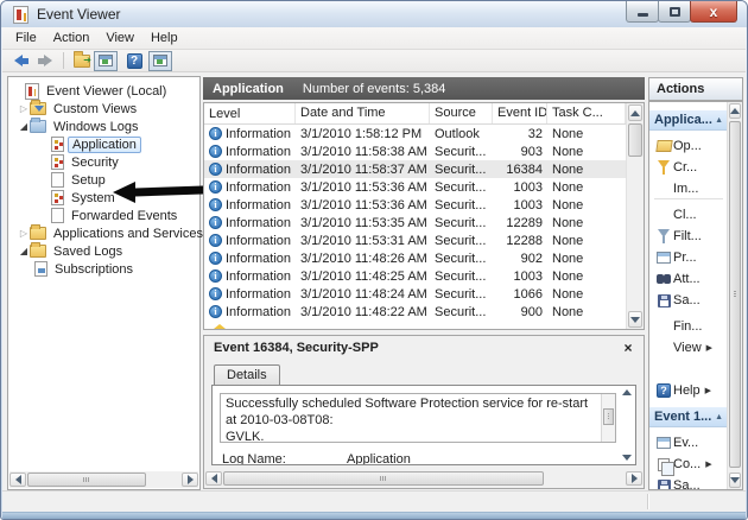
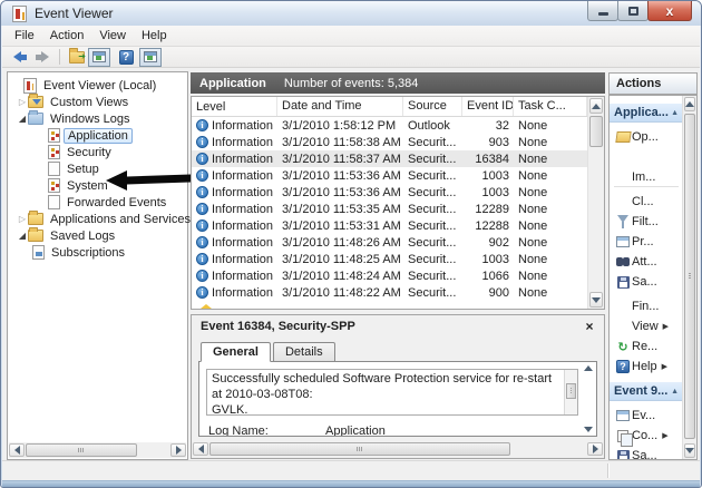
  Event Viewer
  x
  File
  Action
  View
  Help
  Event Viewer (Local)
  Custom Views
  Windows Logs
  Application
  Security
  Setup
  System
  Forwarded Events
  Applications and Services
  Saved Logs
  Subscriptions
  Application
  Number of events: 5,384
  Level
  Date and Time
  Source
  Event ID
  Task C...
  Information
  3/1/2010 1:58:12 PM
  Outlook
  32
  None
  Information
  3/1/2010 11:58:38 AM
  Securit...
  903
  None
  Information
  3/1/2010 11:58:37 AM
  Securit...
  16384
  None
  Information
  3/1/2010 11:53:36 AM
  Securit...
  1003
  None
  Information
  3/1/2010 11:53:36 AM
  Securit...
  1003
  None
  Information
  3/1/2010 11:53:35 AM
  Securit...
  12289
  None
  Information
  3/1/2010 11:53:31 AM
  Securit...
  12288
  None
  Information
  3/1/2010 11:48:26 AM
  Securit...
  902
  None
  Information
  3/1/2010 11:48:25 AM
  Securit...
  1003
  None
  Information
  3/1/2010 11:48:24 AM
  Securit...
  1066
  None
  Information
  3/1/2010 11:48:22 AM
  Securit...
  900
  None
  Event 16384, Security-SPP
+ General
  Details
  Successfully scheduled Software Protection service for re-start at 2010-03-08T08:
  GVLK.
  Log Name:
  Application
  Actions
  Applica...
  Op...
- Cr...
  Im...
  Cl...
  Filt...
  Pr...
  Att...
  Sa...
  Fin...
  View
+ Re...
  Help
- Event 1...
+ Event 9...
  Ev...
  Co...
  Sa...
